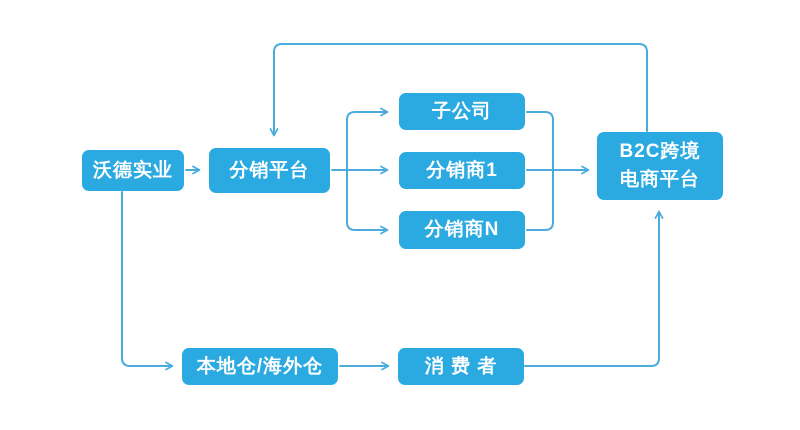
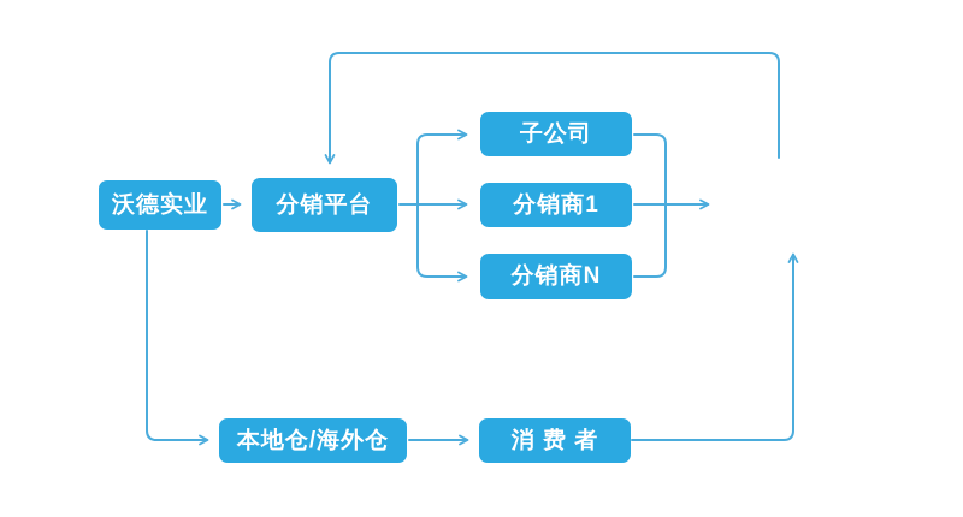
  沃德实业
  分销平台
  子公司
  分销商1
  分销商N
- B2C跨境
- 电商平台
  本地仓/海外仓
  消 费 者
